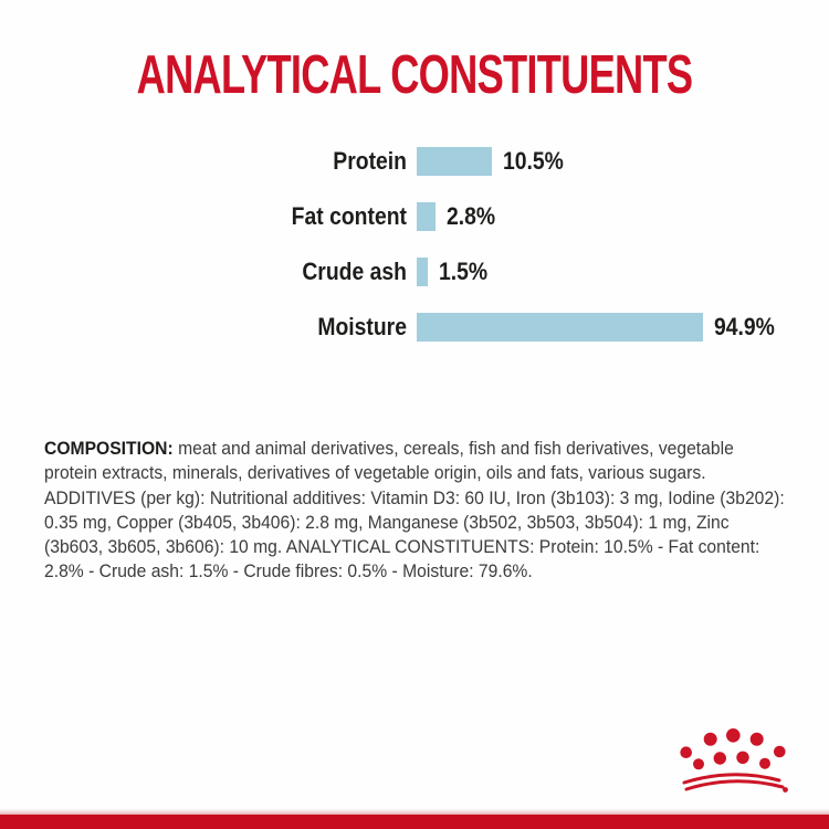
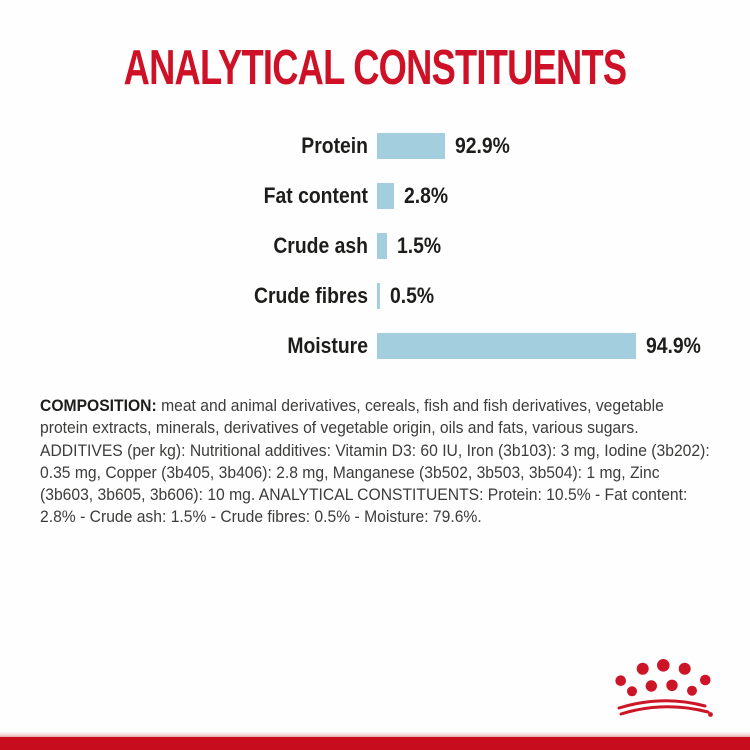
  ANALYTICAL CONSTITUENTS
  Protein
- 10.5%
+ 92.9%
  Fat content
  2.8%
  Crude ash
  1.5%
+ Crude fibres
+ 0.5%
  Moisture
  94.9%
  COMPOSITION: meat and animal derivatives, cereals, fish and fish derivatives, vegetable protein extracts, minerals, derivatives of vegetable origin, oils and fats, various sugars. ADDITIVES (per kg): Nutritional additives: Vitamin D3: 60 IU, Iron (3b103): 3 mg, Iodine (3b202): 0.35 mg, Copper (3b405, 3b406): 2.8 mg, Manganese (3b502, 3b503, 3b504): 1 mg, Zinc (3b603, 3b605, 3b606): 10 mg. ANALYTICAL CONSTITUENTS: Protein: 10.5% - Fat content: 2.8% - Crude ash: 1.5% - Crude fibres: 0.5% - Moisture: 79.6%.
